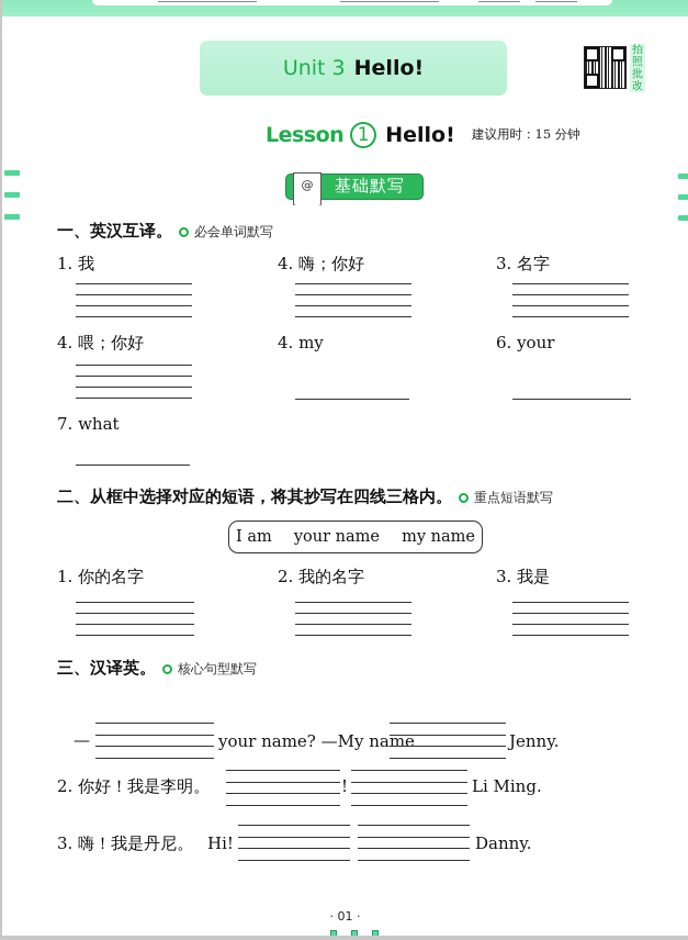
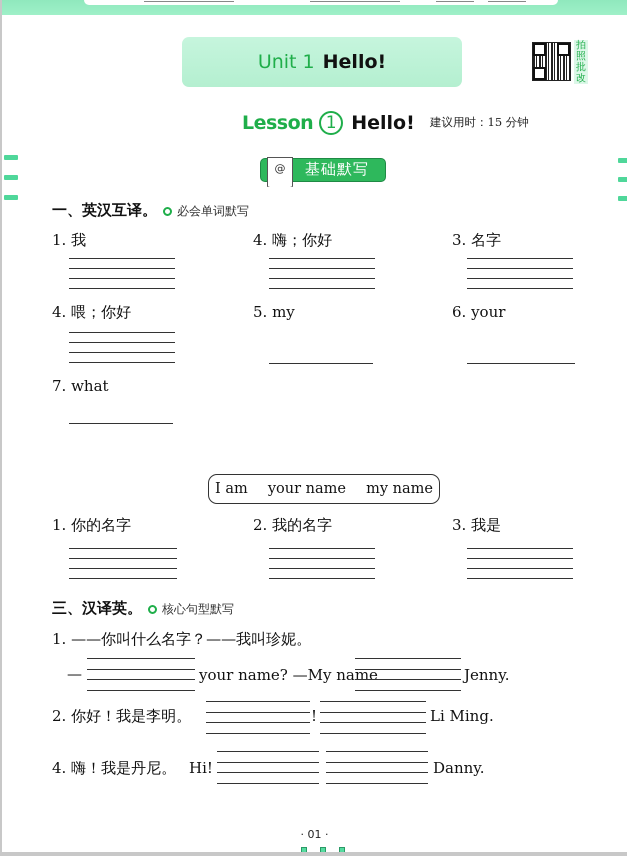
- Unit 3
+ Unit 1
  Hello!
  拍照批改
  Lesson
  1
  Hello!
  建议用时：15 分钟
  @
  基础默写
  一、英汉互译。
  必会单词默写
  1. 我
  4. 嗨；你好
  3. 名字
  4. 喂；你好
- 4. my
+ 5. my
  6. your
  7. what
- 二、从框中选择对应的短语，将其抄写在四线三格内。
- 重点短语默写
  I am
  your name
  my name
  1. 你的名字
  2. 我的名字
  3. 我是
  三、汉译英。
  核心句型默写
+ 1. ——你叫什么名字？——我叫珍妮。
  —
  your name? —My name
  Jenny.
  2. 你好！我是李明。
  !
  Li Ming.
- 3. 嗨！我是丹尼。
+ 4. 嗨！我是丹尼。
  Hi!
  Danny.
  · 01 ·
